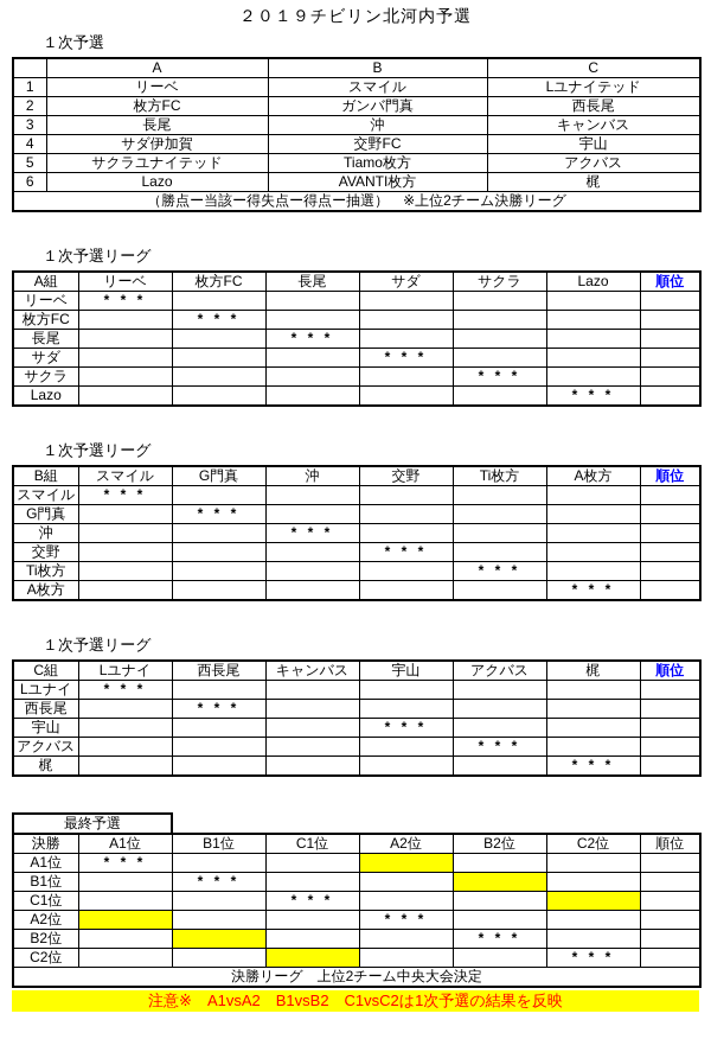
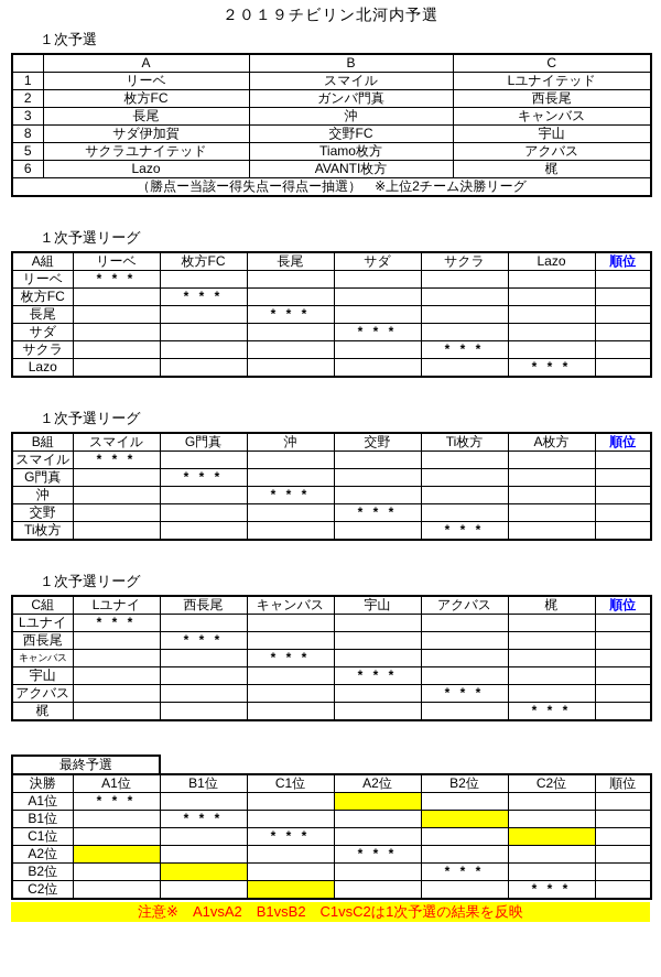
  ２０１９チビリン北河内予選
  １次予選
  	A	B	C
  1	リーベ	スマイル	Lユナイテッド
  2	枚方FC	ガンバ門真	西長尾
  3	長尾	沖	キャンバス
- 4	サダ伊加賀	交野FC	宇山
+ 8	サダ伊加賀	交野FC	宇山
  5	サクラユナイテッド	Tiamo枚方	アクバス
  6	Lazo	AVANTI枚方	梶
  （勝点ー当該ー得失点ー得点ー抽選） ※上位2チーム決勝リーグ
  １次予選リーグ
  A組	リーベ	枚方FC	長尾	サダ	サクラ	Lazo	順位
  リーベ	* * *
  枚方FC		* * *
  長尾			* * *
  サダ				* * *
  サクラ					* * *
  Lazo						* * *
  １次予選リーグ
  B組	スマイル	G門真	沖	交野	Ti枚方	A枚方	順位
  スマイル	* * *
  G門真		* * *
  沖			* * *
  交野				* * *
  Ti枚方					* * *
- A枚方						* * *
  １次予選リーグ
  C組	Lユナイ	西長尾	キャンバス	宇山	アクバス	梶	順位
  Lユナイ	* * *
  西長尾		* * *
+ キャンバス			* * *
  宇山				* * *
  アクバス					* * *
  梶						* * *
  最終予選
  決勝	A1位	B1位	C1位	A2位	B2位	C2位	順位
  A1位	* * *
  B1位		* * *
  C1位			* * *
  A2位				* * *
  B2位					* * *
  C2位						* * *
- 決勝リーグ 上位2チーム中央大会決定
  注意※ A1vsA2 B1vsB2 C1vsC2は1次予選の結果を反映
